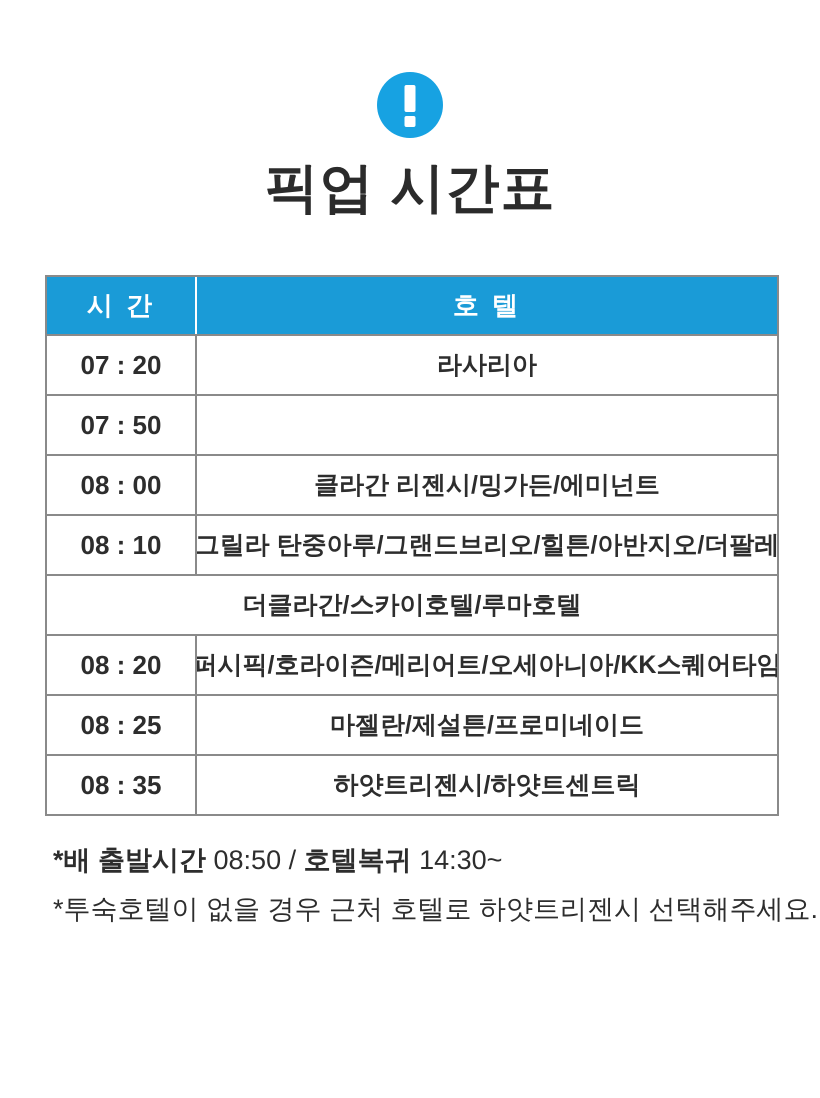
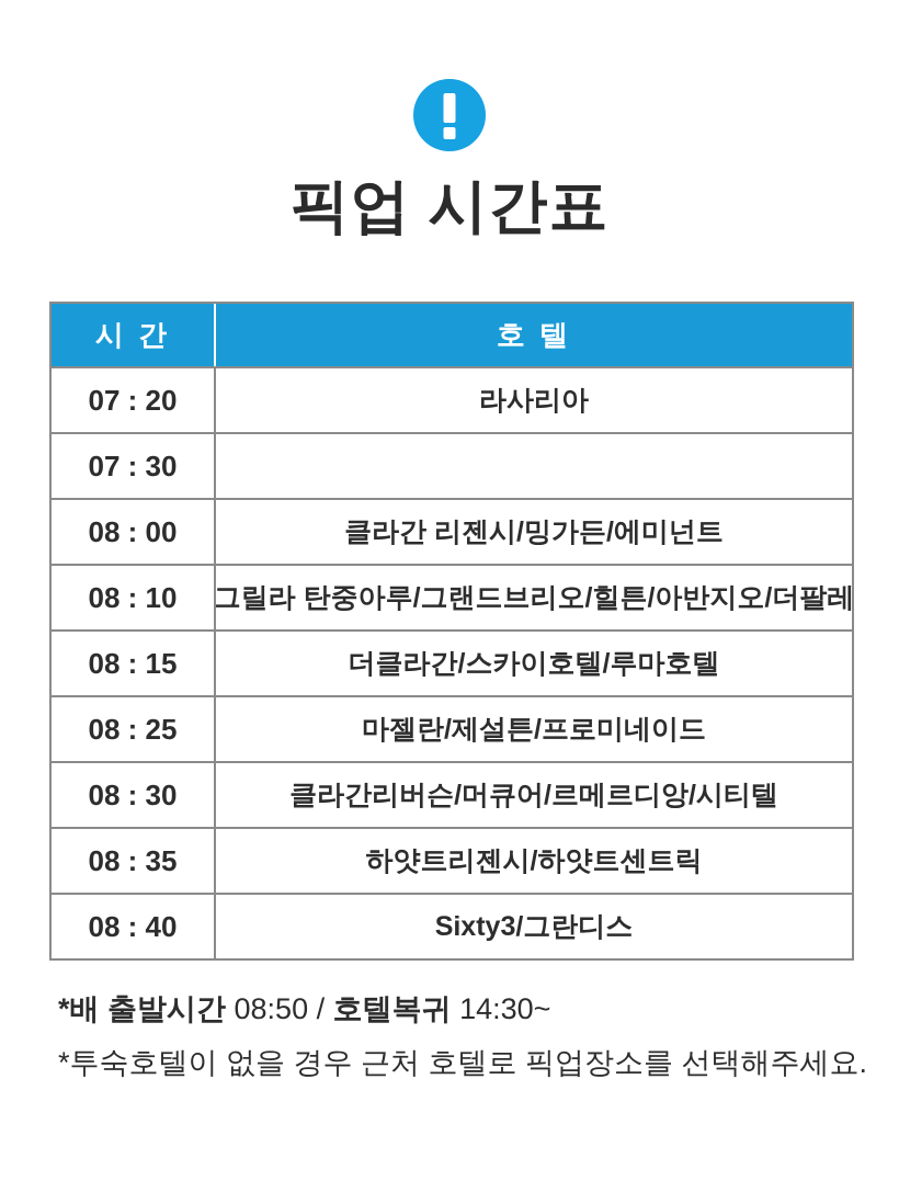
  픽업 시간표
  시 간
  호 텔
  07 : 20
  라사리아
- 07 : 50
+ 07 : 30
  08 : 00
  클라간 리젠시/밍가든/에미넌트
  08 : 10
  그릴라 탄중아루/그랜드브리오/힐튼/아반지오/더팔레
+ 08 : 15
  더클라간/스카이호텔/루마호텔
- 08 : 20
- 퍼시픽/호라이즌/메리어트/오세아니아/KK스퀘어타임
  08 : 25
  마젤란/제설튼/프로미네이드
+ 08 : 30
+ 클라간리버슨/머큐어/르메르디앙/시티텔
  08 : 35
  하얏트리젠시/하얏트센트릭
+ 08 : 40
+ Sixty3/그란디스
  *배 출발시간 08:50 / 호텔복귀 14:30~
- *투숙호텔이 없을 경우 근처 호텔로 하얏트리젠시 선택해주세요.
+ *투숙호텔이 없을 경우 근처 호텔로 픽업장소를 선택해주세요.
